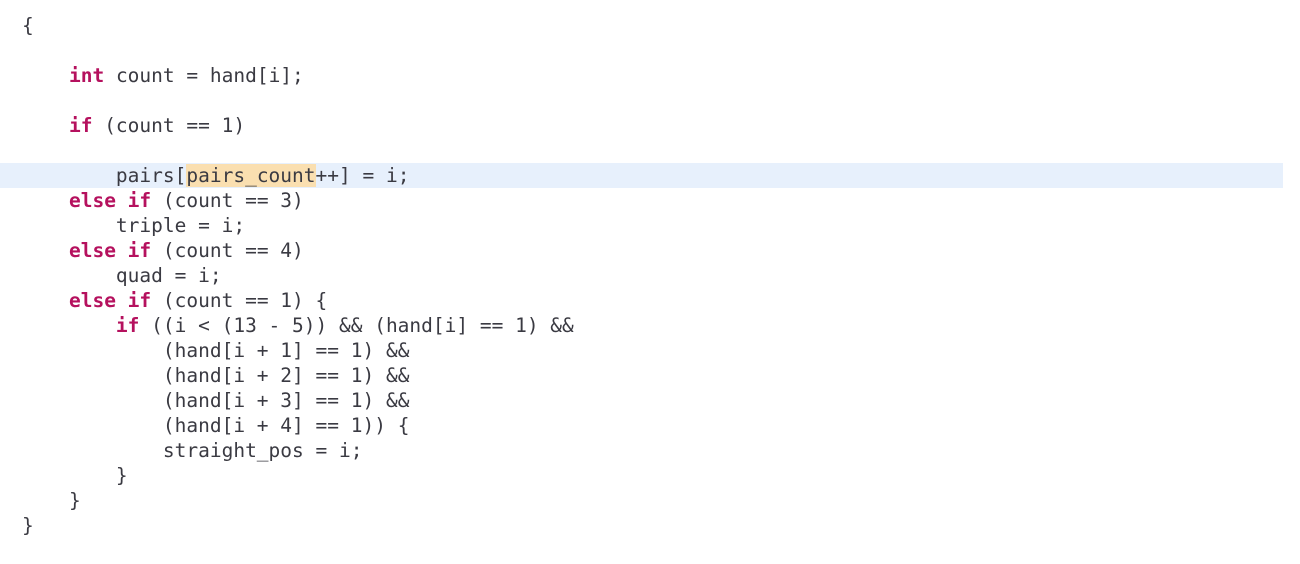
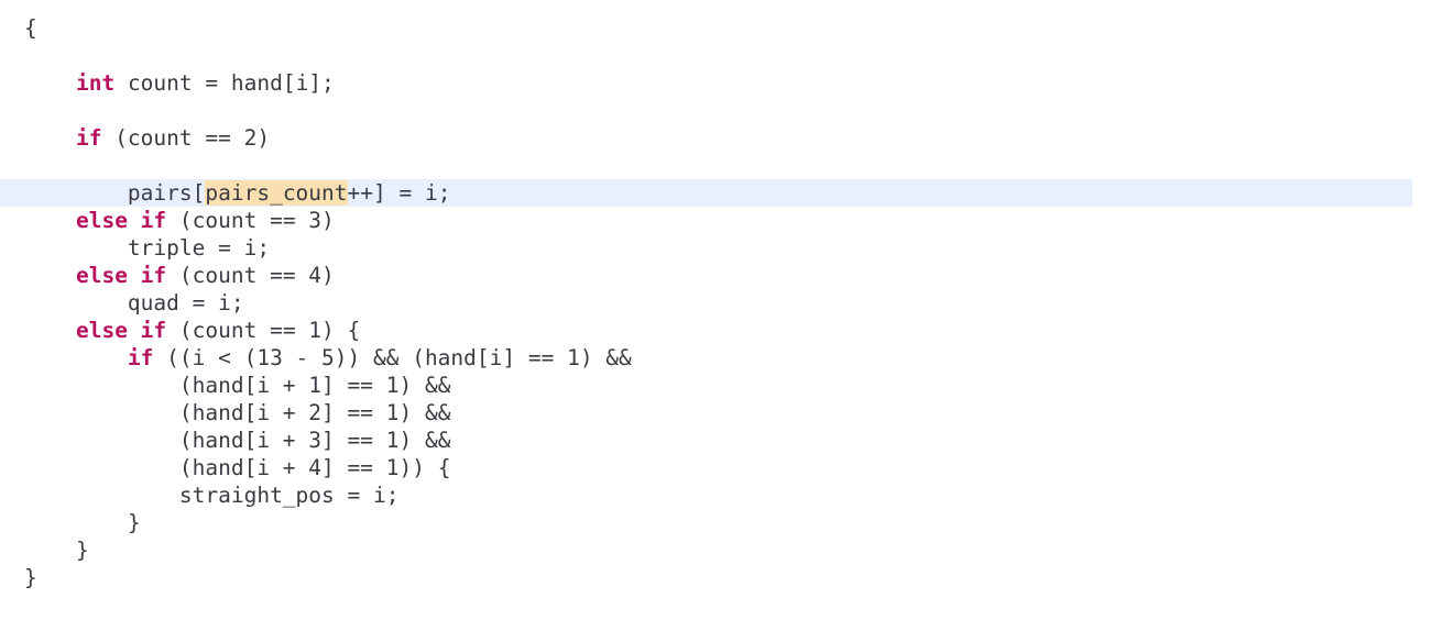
  {
  int count = hand[i];
- if (count == 1)
+ if (count == 2)
  pairs[pairs_count++] = i;
  else if (count == 3)
  triple = i;
  else if (count == 4)
  quad = i;
  else if (count == 1) {
  if ((i < (13 - 5)) && (hand[i] == 1) &&
  (hand[i + 1] == 1) &&
  (hand[i + 2] == 1) &&
  (hand[i + 3] == 1) &&
  (hand[i + 4] == 1)) {
  straight_pos = i;
  }
  }
  }
